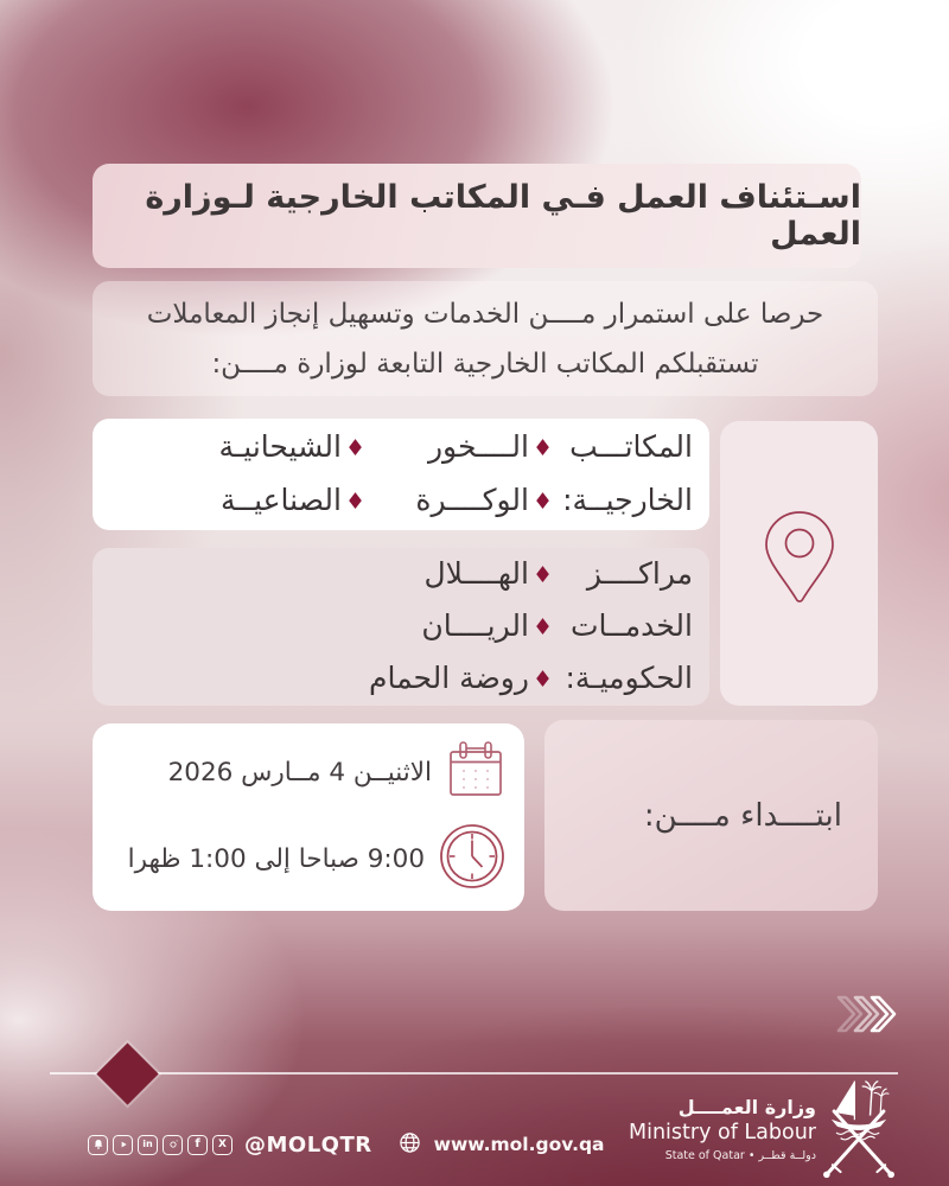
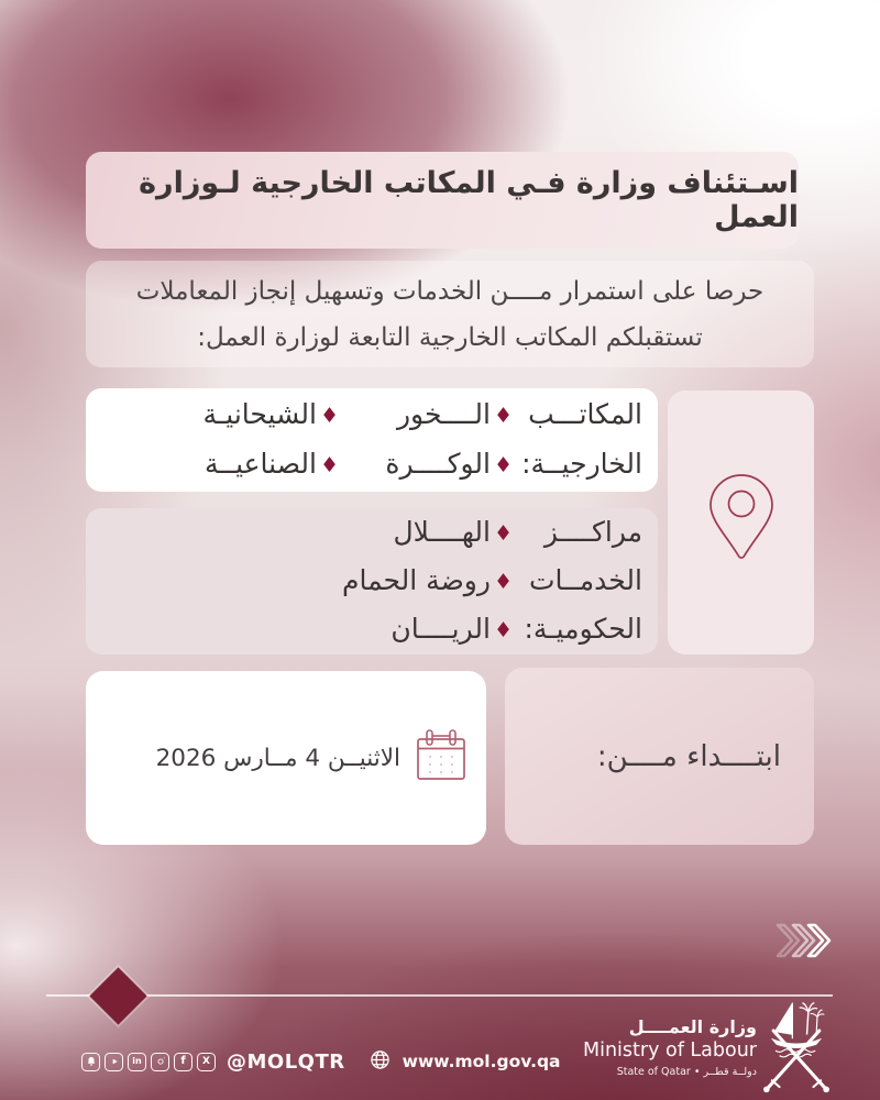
- اسـتئناف العمل فـي المكاتب الخارجية لـوزارة العمل
+ اسـتئناف وزارة فـي المكاتب الخارجية لـوزارة العمل
  حرصا على استمرار مــــن الخدمات وتسهيل إنجاز المعاملات
- تستقبلكم المكاتب الخارجية التابعة لوزارة مــــن:
+ تستقبلكم المكاتب الخارجية التابعة لوزارة العمل:
  المكاتـــب
  الــــخور
  الشيحانيـة
  الخارجيــة:
  الوكــــرة
  الصناعيــة
  مراكــــز
  الهــــلال
  الخدمــات
- الريــــان
+ روضة الحمام
  الحكوميـة:
- روضة الحمام
+ الريــــان
  الاثنيــن 4 مــارس 2026
- 9:00 صباحا إلى 1:00 ظهرا
  ابتــــداء مــــن:
  @MOLQTR
  www.mol.gov.qa
  وزارة العمــــل
  Ministry of Labour
  State of Qatar • دولــة قطــر
